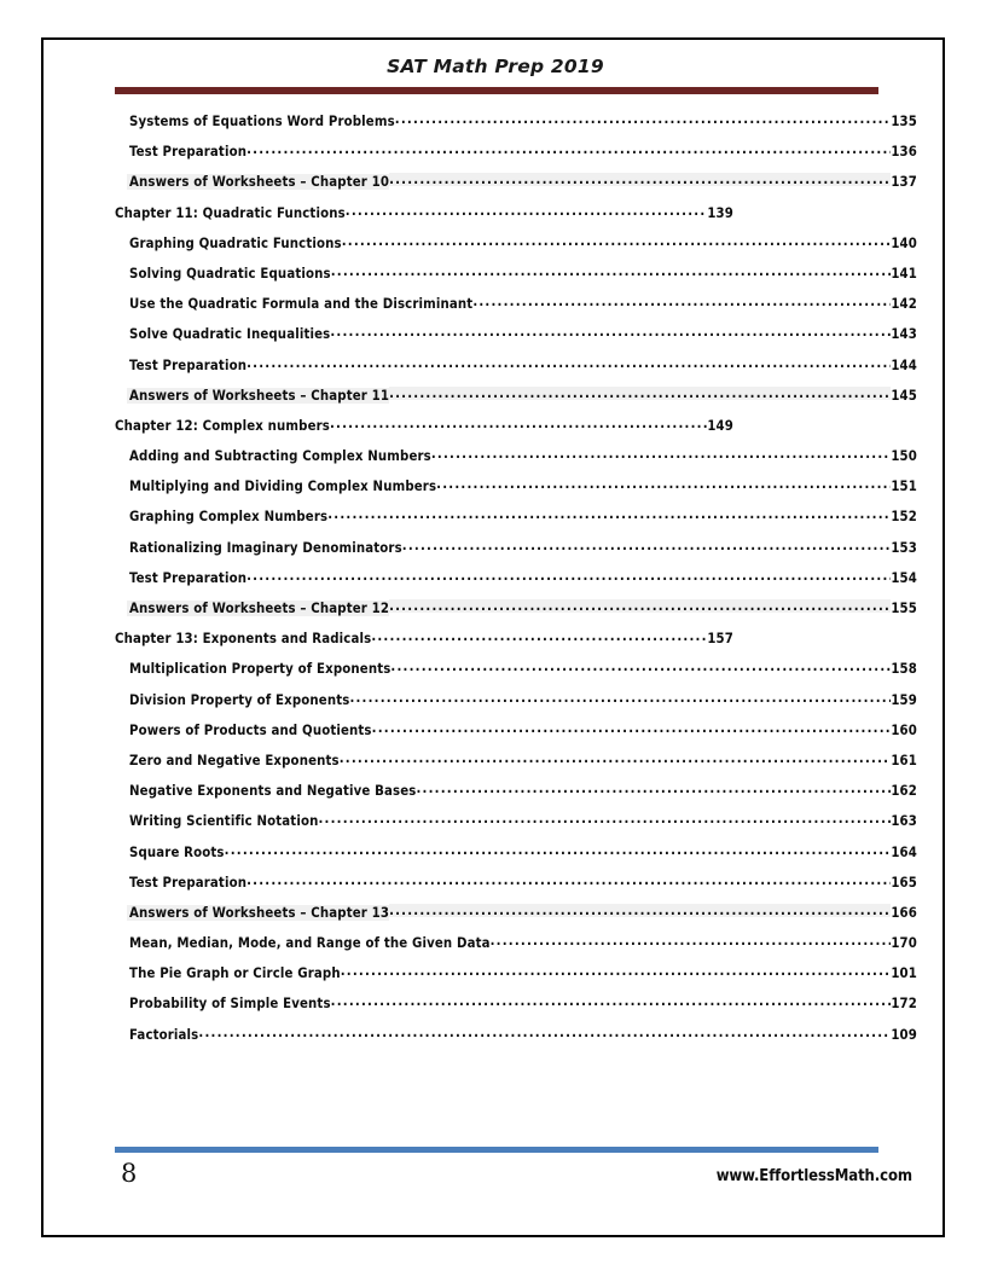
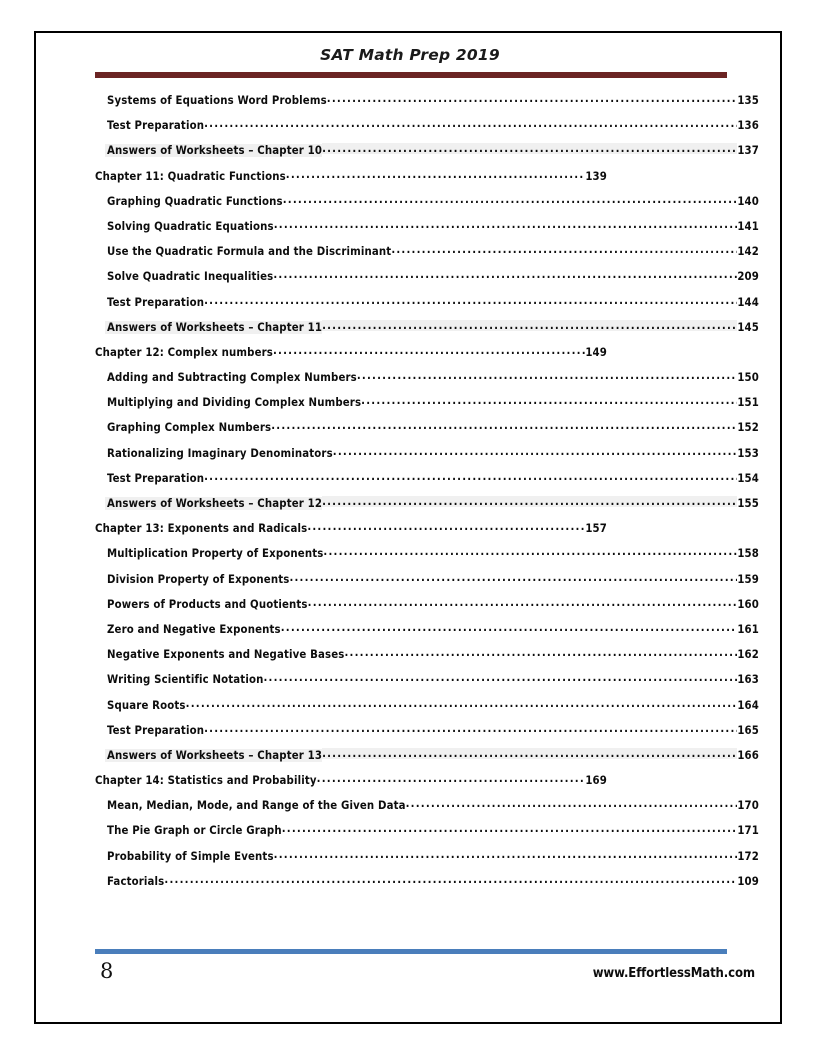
  SAT Math Prep 2019
  Systems of Equations Word Problems
  135
  Test Preparation
  136
  Answers of Worksheets – Chapter 10
  137
  Chapter 11: Quadratic Functions
  139
  Graphing Quadratic Functions
  140
  Solving Quadratic Equations
  141
  Use the Quadratic Formula and the Discriminant
  142
  Solve Quadratic Inequalities
- 143
+ 209
  Test Preparation
  144
  Answers of Worksheets – Chapter 11
  145
  Chapter 12: Complex numbers
  149
  Adding and Subtracting Complex Numbers
  150
  Multiplying and Dividing Complex Numbers
  151
  Graphing Complex Numbers
  152
  Rationalizing Imaginary Denominators
  153
  Test Preparation
  154
  Answers of Worksheets – Chapter 12
  155
  Chapter 13: Exponents and Radicals
  157
  Multiplication Property of Exponents
  158
  Division Property of Exponents
  159
  Powers of Products and Quotients
  160
  Zero and Negative Exponents
  161
  Negative Exponents and Negative Bases
  162
  Writing Scientific Notation
  163
  Square Roots
  164
  Test Preparation
  165
  Answers of Worksheets – Chapter 13
  166
+ Chapter 14: Statistics and Probability
+ 169
  Mean, Median, Mode, and Range of the Given Data
  170
  The Pie Graph or Circle Graph
- 101
+ 171
  Probability of Simple Events
  172
  Factorials
  109
  8
  www.EffortlessMath.com
